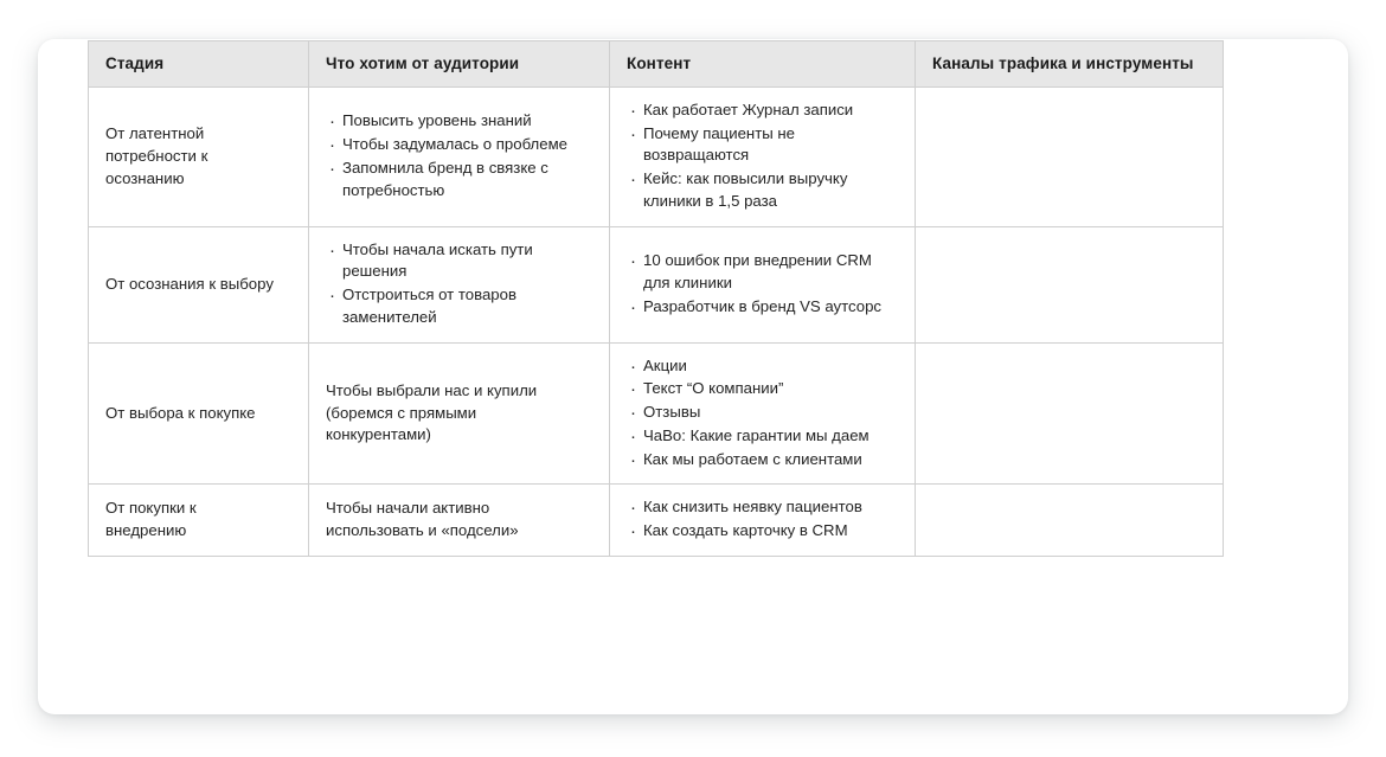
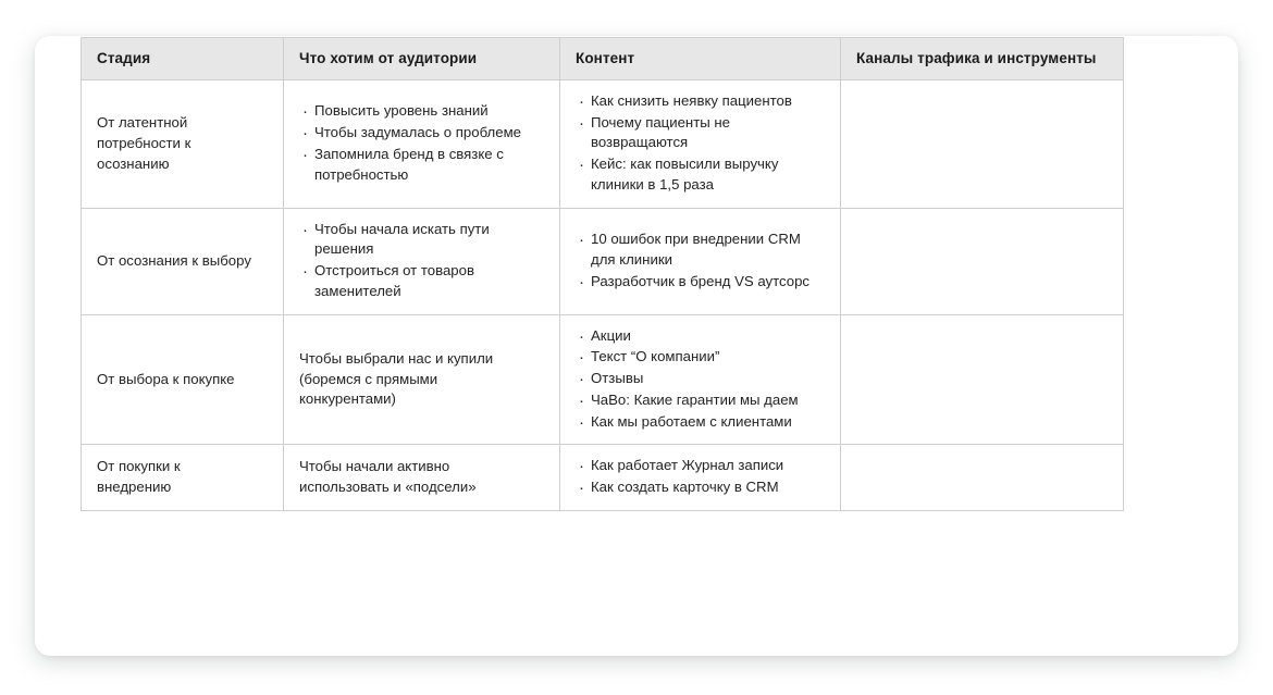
  Стадия	Что хотим от аудитории	Контент	Каналы трафика и инструменты
- От латентной потребности к осознанию	Повысить уровень знаний Чтобы задумалась о проблеме Запомнила бренд в связке с потребностью	Как работает Журнал записи Почему пациенты не возвращаются Кейс: как повысили выручку клиники в 1,5 раза
+ От латентной потребности к осознанию	Повысить уровень знаний Чтобы задумалась о проблеме Запомнила бренд в связке с потребностью	Как снизить неявку пациентов Почему пациенты не возвращаются Кейс: как повысили выручку клиники в 1,5 раза
  От осознания к выбору	Чтобы начала искать пути решения Отстроиться от товаров заменителей	10 ошибок при внедрении CRM для клиники Разработчик в бренд VS аутсорс
  От выбора к покупке	Чтобы выбрали нас и купили (боремся с прямыми конкурентами)	Акции Текст “О компании” Отзывы ЧаВо: Какие гарантии мы даем Как мы работаем с клиентами
- От покупки к внедрению	Чтобы начали активно использовать и «подсели»	Как снизить неявку пациентов Как создать карточку в CRM
+ От покупки к внедрению	Чтобы начали активно использовать и «подсели»	Как работает Журнал записи Как создать карточку в CRM
